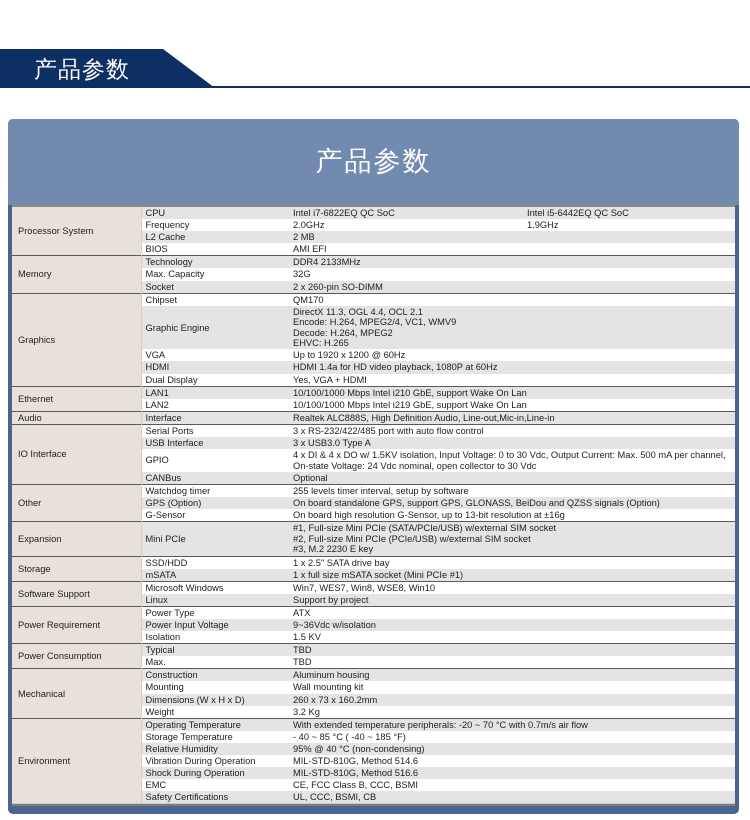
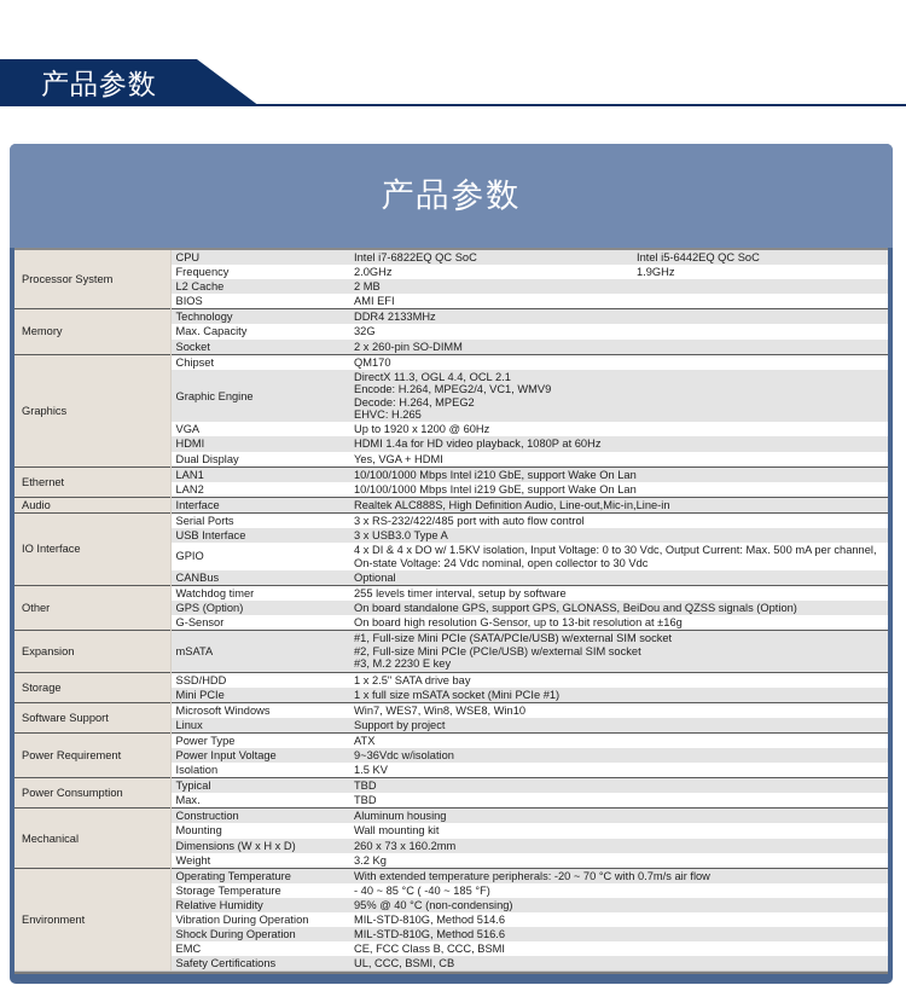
  产品参数
  产品参数
  Processor System	CPU	Intel i7-6822EQ QC SoC	Intel i5-6442EQ QC SoC
  Frequency	2.0GHz	1.9GHz
  L2 Cache	2 MB
  BIOS	AMI EFI
  Memory	Technology	DDR4 2133MHz
  Max. Capacity	32G
  Socket	2 x 260-pin SO-DIMM
  Graphics	Chipset	QM170
  Graphic Engine	DirectX 11.3, OGL 4.4, OCL 2.1Encode: H.264, MPEG2/4, VC1, WMV9Decode: H.264, MPEG2EHVC: H.265
  VGA	Up to 1920 x 1200 @ 60Hz
  HDMI	HDMI 1.4a for HD video playback, 1080P at 60Hz
  Dual Display	Yes, VGA + HDMI
  Ethernet	LAN1	10/100/1000 Mbps Intel i210 GbE, support Wake On Lan
  LAN2	10/100/1000 Mbps Intel i219 GbE, support Wake On Lan
  Audio	Interface	Realtek ALC888S, High Definition Audio, Line-out,Mic-in,Line-in
  IO Interface	Serial Ports	3 x RS-232/422/485 port with auto flow control
  USB Interface	3 x USB3.0 Type A
  GPIO	4 x DI & 4 x DO w/ 1.5KV isolation, Input Voltage: 0 to 30 Vdc, Output Current: Max. 500 mA per channel,On-state Voltage: 24 Vdc nominal, open collector to 30 Vdc
  CANBus	Optional
  Other	Watchdog timer	255 levels timer interval, setup by software
  GPS (Option)	On board standalone GPS, support GPS, GLONASS, BeiDou and QZSS signals (Option)
  G-Sensor	On board high resolution G-Sensor, up to 13-bit resolution at ±16g
- Expansion	Mini PCIe	#1, Full-size Mini PCIe (SATA/PCIe/USB) w/external SIM socket#2, Full-size Mini PCIe (PCIe/USB) w/external SIM socket#3, M.2 2230 E key
+ Expansion	mSATA	#1, Full-size Mini PCIe (SATA/PCIe/USB) w/external SIM socket#2, Full-size Mini PCIe (PCIe/USB) w/external SIM socket#3, M.2 2230 E key
  Storage	SSD/HDD	1 x 2.5" SATA drive bay
- mSATA	1 x full size mSATA socket (Mini PCIe #1)
+ Mini PCIe	1 x full size mSATA socket (Mini PCIe #1)
  Software Support	Microsoft Windows	Win7, WES7, Win8, WSE8, Win10
  Linux	Support by project
  Power Requirement	Power Type	ATX
  Power Input Voltage	9~36Vdc w/isolation
  Isolation	1.5 KV
  Power Consumption	Typical	TBD
  Max.	TBD
  Mechanical	Construction	Aluminum housing
  Mounting	Wall mounting kit
  Dimensions (W x H x D)	260 x 73 x 160.2mm
  Weight	3.2 Kg
  Environment	Operating Temperature	With extended temperature peripherals: -20 ~ 70 °C with 0.7m/s air flow
  Storage Temperature	- 40 ~ 85 °C ( -40 ~ 185 °F)
  Relative Humidity	95% @ 40 °C (non-condensing)
  Vibration During Operation	MIL-STD-810G, Method 514.6
  Shock During Operation	MIL-STD-810G, Method 516.6
  EMC	CE, FCC Class B, CCC, BSMI
  Safety Certifications	UL, CCC, BSMI, CB
